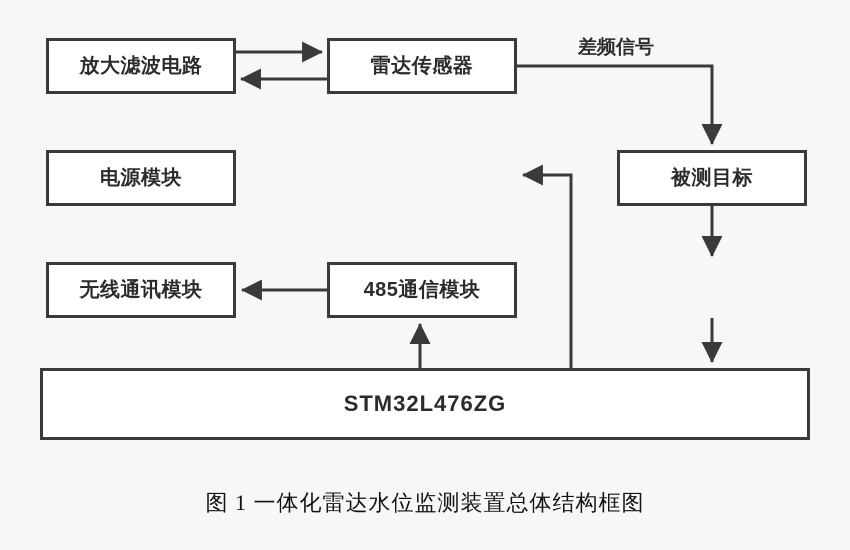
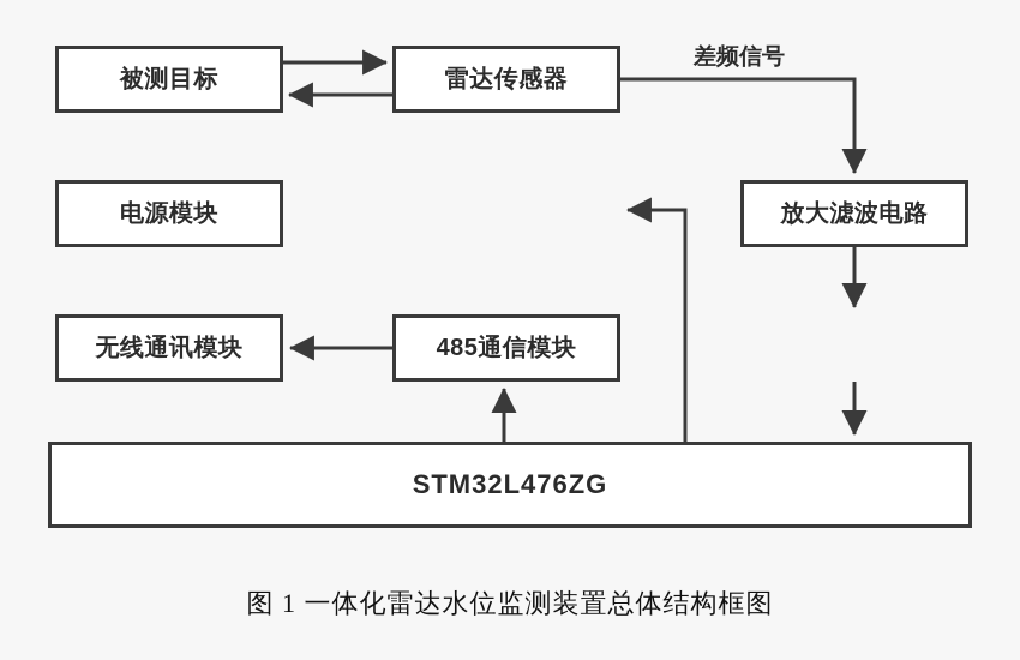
- 放大滤波电路
+ 被测目标
  雷达传感器
- 被测目标
+ 放大滤波电路
  电源模块
  无线通讯模块
  485通信模块
  STM32L476ZG
  差频信号
  图 1 一体化雷达水位监测装置总体结构框图
